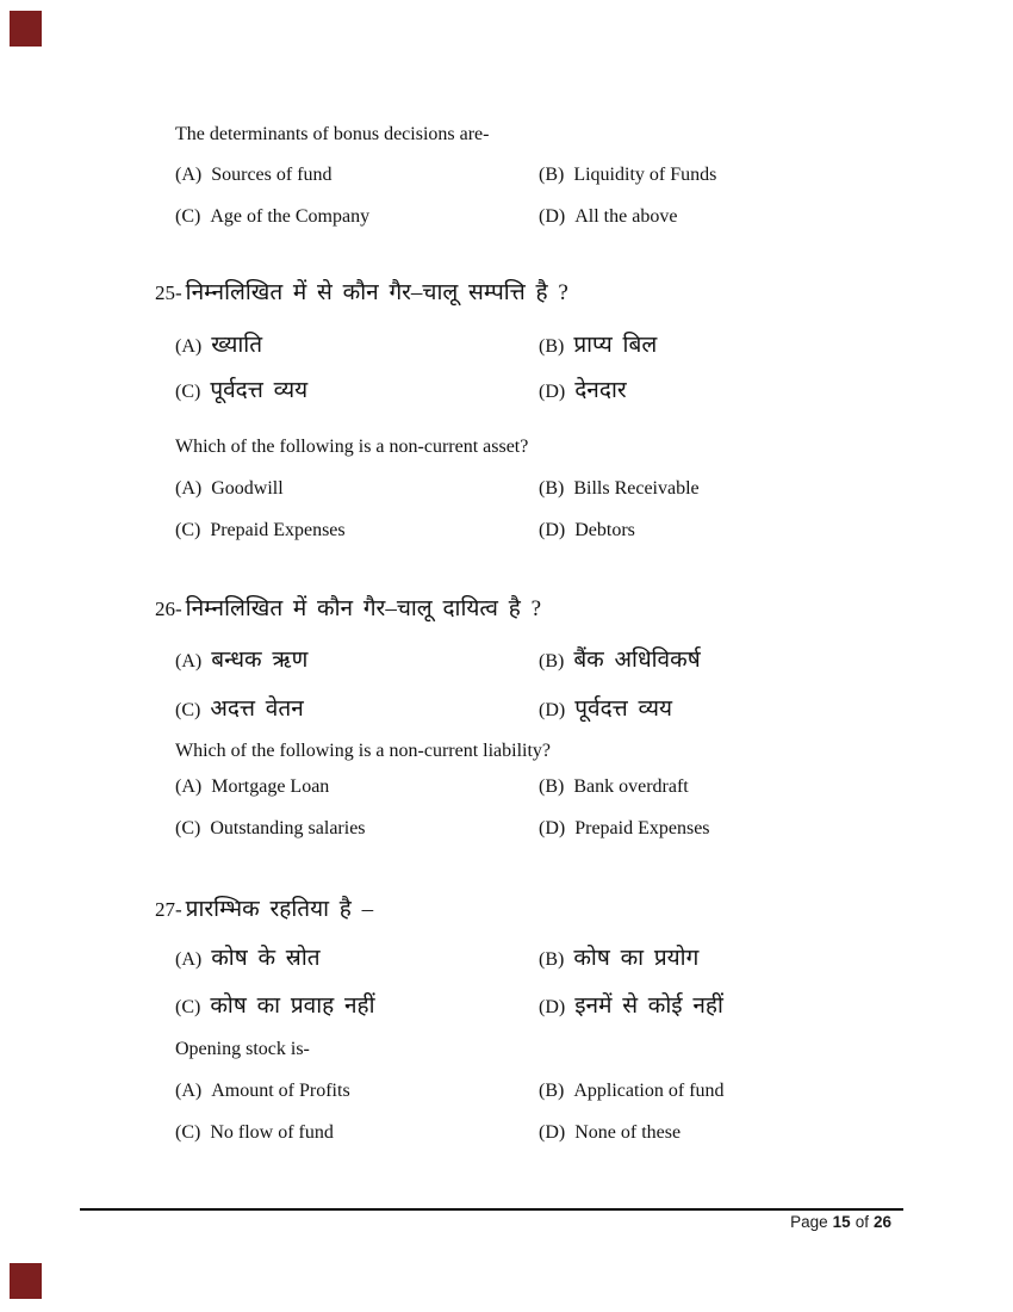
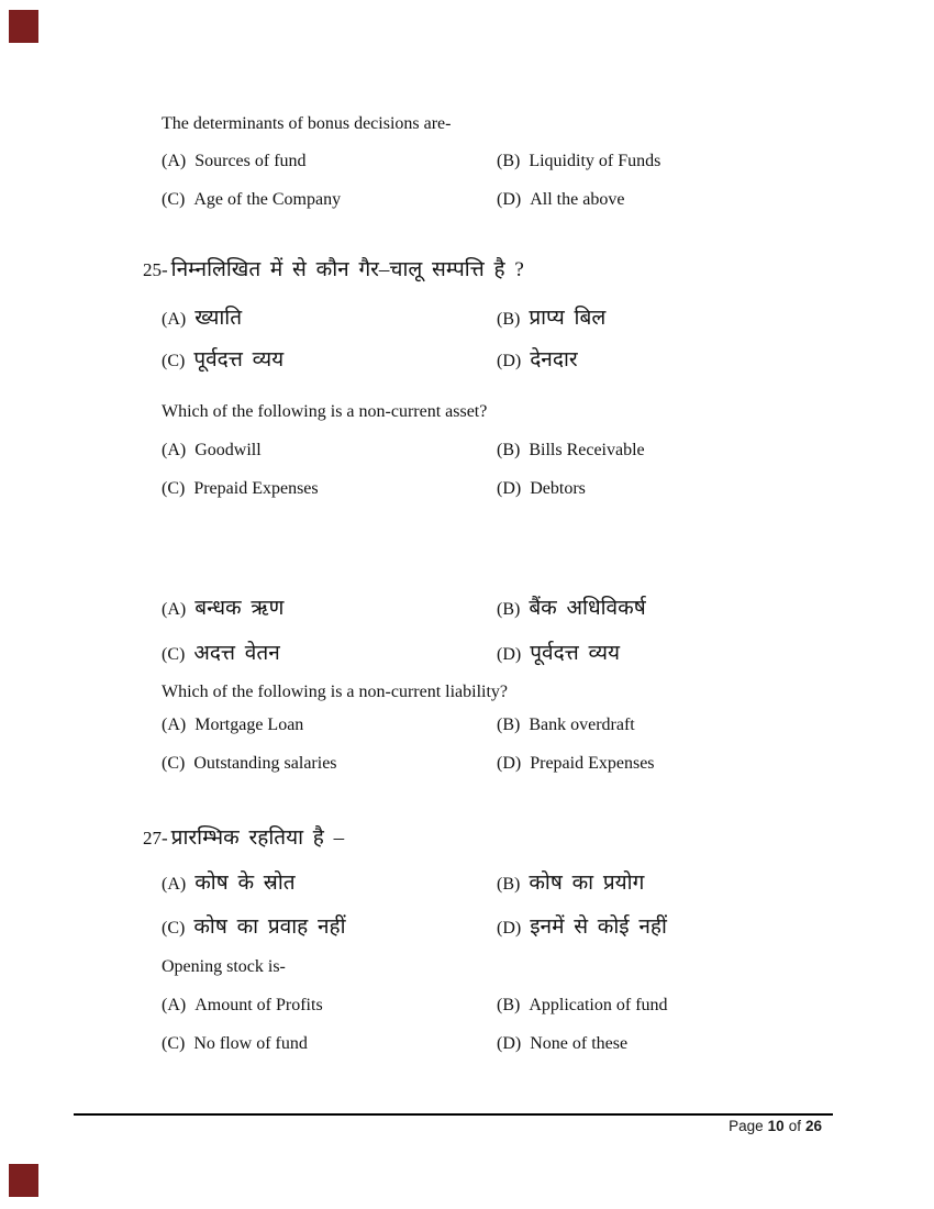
  The determinants of bonus decisions are-
  (A) Sources of fund
  (B) Liquidity of Funds
  (C) Age of the Company
  (D) All the above
  25- निम्नलिखित में से कौन गैर–चालू सम्पत्ति है ?
  (A) ख्याति
  (B) प्राप्य बिल
  (C) पूर्वदत्त व्यय
  (D) देनदार
  Which of the following is a non-current asset?
  (A) Goodwill
  (B) Bills Receivable
  (C) Prepaid Expenses
  (D) Debtors
- 26- निम्नलिखित में कौन गैर–चालू दायित्व है ?
  (A) बन्धक ऋण
  (B) बैंक अधिविकर्ष
  (C) अदत्त वेतन
  (D) पूर्वदत्त व्यय
  Which of the following is a non-current liability?
  (A) Mortgage Loan
  (B) Bank overdraft
  (C) Outstanding salaries
  (D) Prepaid Expenses
  27- प्रारम्भिक रहतिया है –
  (A) कोष के स्रोत
  (B) कोष का प्रयोग
  (C) कोष का प्रवाह नहीं
  (D) इनमें से कोई नहीं
  Opening stock is-
  (A) Amount of Profits
  (B) Application of fund
  (C) No flow of fund
  (D) None of these
  Page
- 15
+ 10
  of
  26
